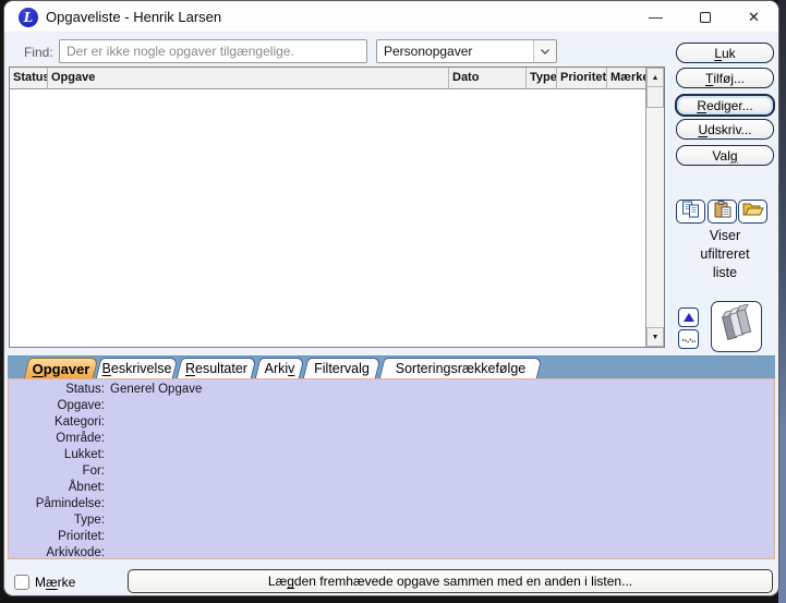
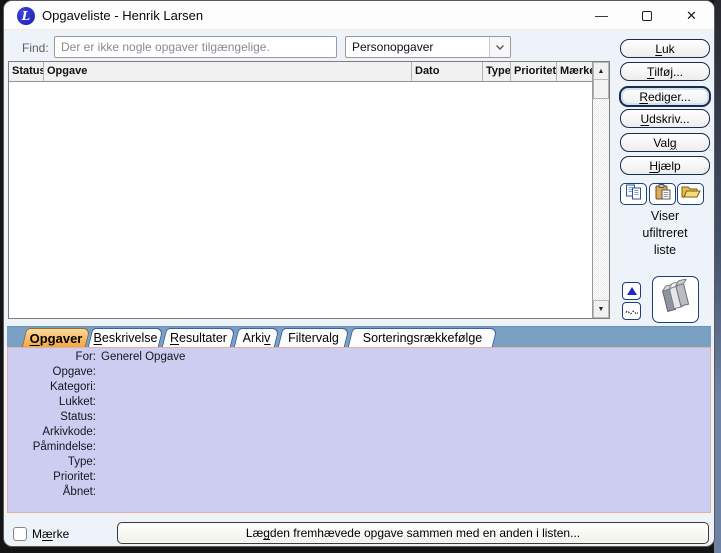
  L
  Opgaveliste - Henrik Larsen
  —
  ✕
  Find:
  Der er ikke nogle opgaver tilgængelige.
  Personopgaver
  Status
  Opgave
  Dato
  Type
  Prioritet
  Mærk
  L
  uk
  T
  ilføj...
  R
  ediger...
  U
  dskriv...
  Val
  g
+ H
+ jælp
  Viser ufiltreret liste
  O
  pgaver
  B
  eskrivelse
  R
  esultater
  Arki
  v
  Filtervalg
  Sorteringsrækkefølge
- Status:
+ For:
  Generel Opgave
  Opgave:
  Kategori:
- Område:
  Lukket:
- For:
+ Status:
- Åbnet:
+ Arkivkode:
  Påmindelse:
  Type:
  Prioritet:
- Arkivkode:
+ Åbnet:
  Mærke
  Læ
  g
  den fremhævede opgave sammen med en anden i listen...
